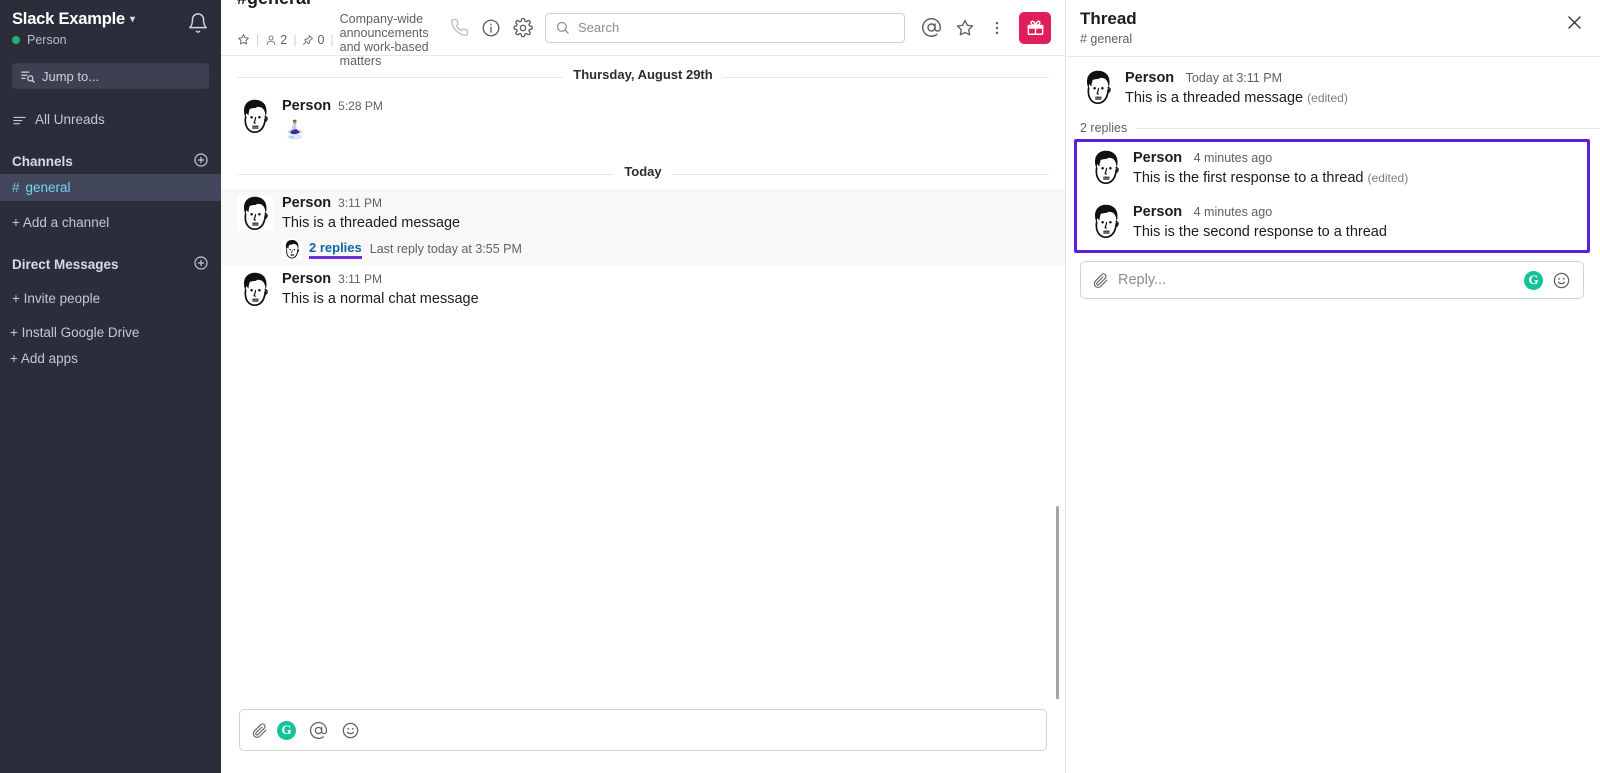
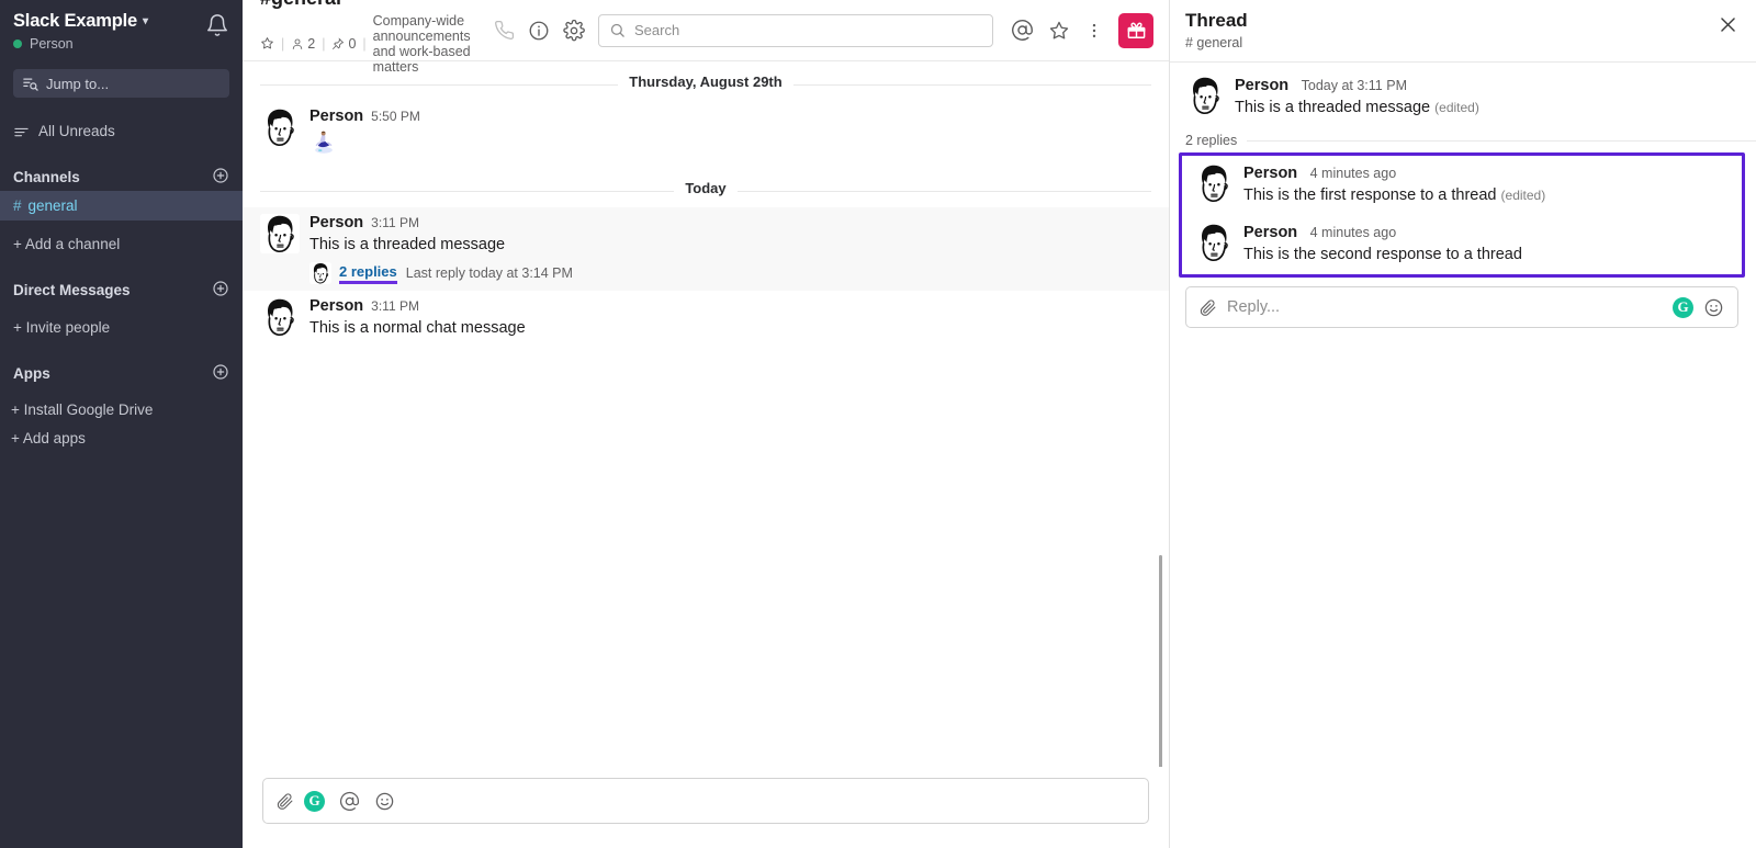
  Slack Example
  ▾
  Person
  Jump to...
  All Unreads
  Channels
  #
  general
  + Add a channel
  Direct Messages
  + Invite people
+ Apps
  + Install Google Drive
  + Add apps
  |
  2
  |
  0
  |
  Company-wide announcements and work-based matters
  Search
  Thursday, August 29th
  Person
- 5:28 PM
+ 5:50 PM
  Today
  Person
  3:11 PM
  This is a threaded message
  2 replies
- Last reply today at 3:55 PM
+ Last reply today at 3:14 PM
  Person
  3:11 PM
  This is a normal chat message
  G
  Thread
  # general
  Person Today at 3:11 PM
  This is a threaded message (edited)
  2 replies
  Person 4 minutes ago
  This is the first response to a thread (edited)
  Person 4 minutes ago
  This is the second response to a thread
  Reply...
  G
